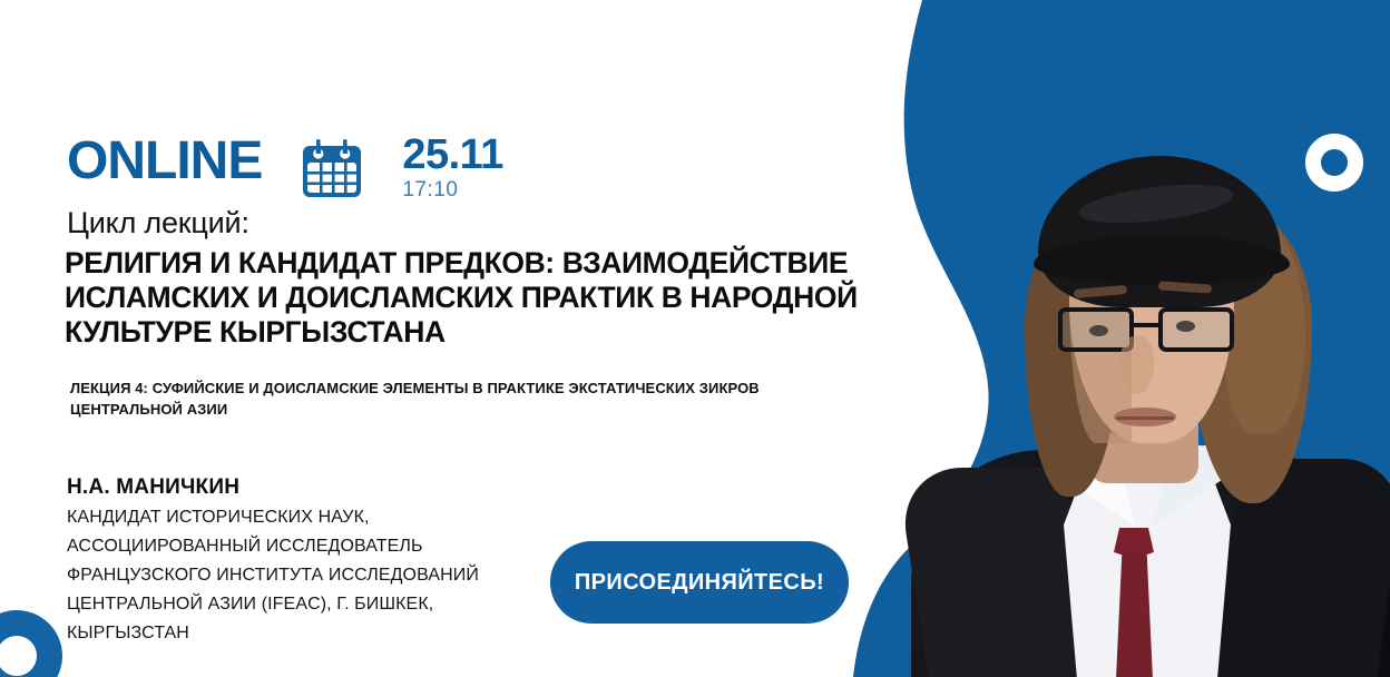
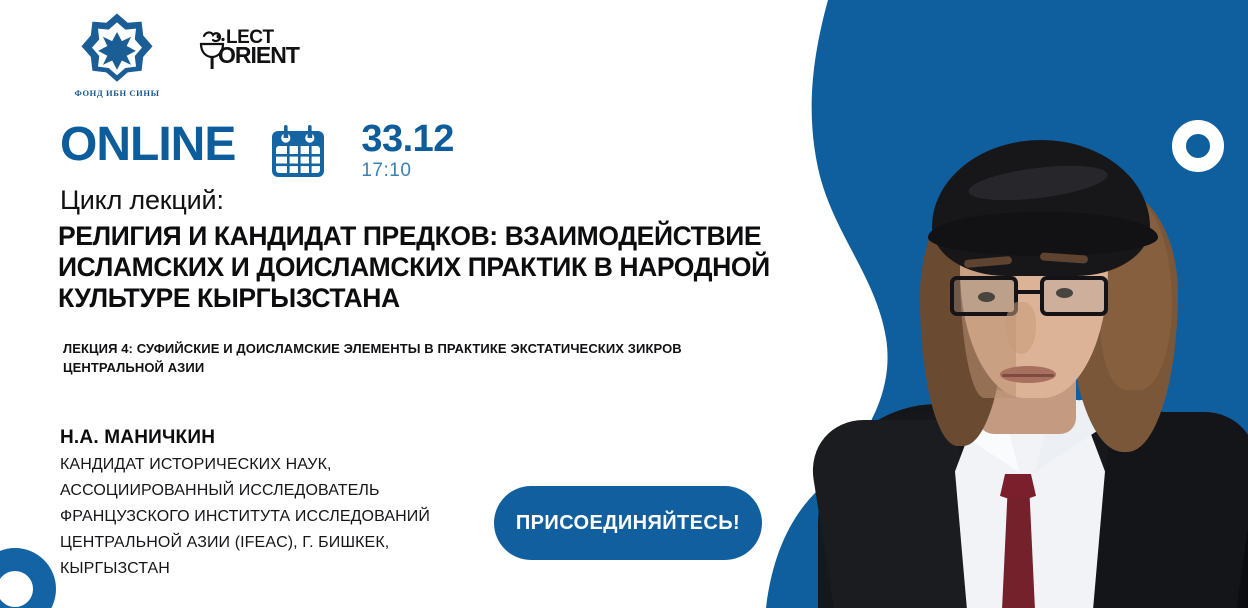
+ ФОНД ИБН СИНЫ
+ LECT
+ ORIENT
  ONLINE
- 25.11
+ 33.12
  17:10
  Цикл лекций:
  РЕЛИГИЯ И КАНДИДАТ ПРЕДКОВ: ВЗАИМОДЕЙСТВИЕ ИСЛАМСКИХ И ДОИСЛАМСКИХ ПРАКТИК В НАРОДНОЙ КУЛЬТУРЕ КЫРГЫЗСТАНА
  ЛЕКЦИЯ 4: СУФИЙСКИЕ И ДОИСЛАМСКИЕ ЭЛЕМЕНТЫ В ПРАКТИКЕ ЭКСТАТИЧЕСКИХ ЗИКРОВ ЦЕНТРАЛЬНОЙ АЗИИ
  Н.А. МАНИЧКИН
  КАНДИДАТ ИСТОРИЧЕСКИХ НАУК, АССОЦИИРОВАННЫЙ ИССЛЕДОВАТЕЛЬ ФРАНЦУЗСКОГО ИНСТИТУТА ИССЛЕДОВАНИЙ ЦЕНТРАЛЬНОЙ АЗИИ (IFEAC), Г. БИШКЕК, КЫРГЫЗСТАН
  ПРИСОЕДИНЯЙТЕСЬ!
